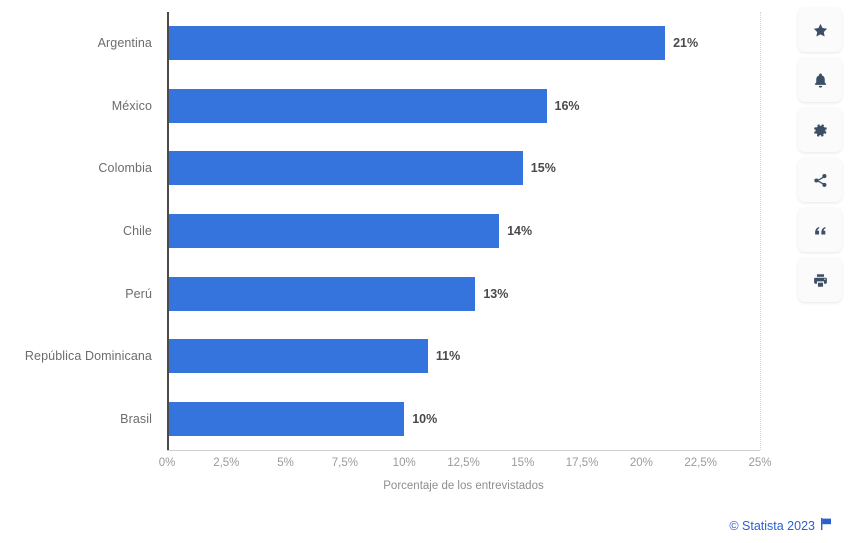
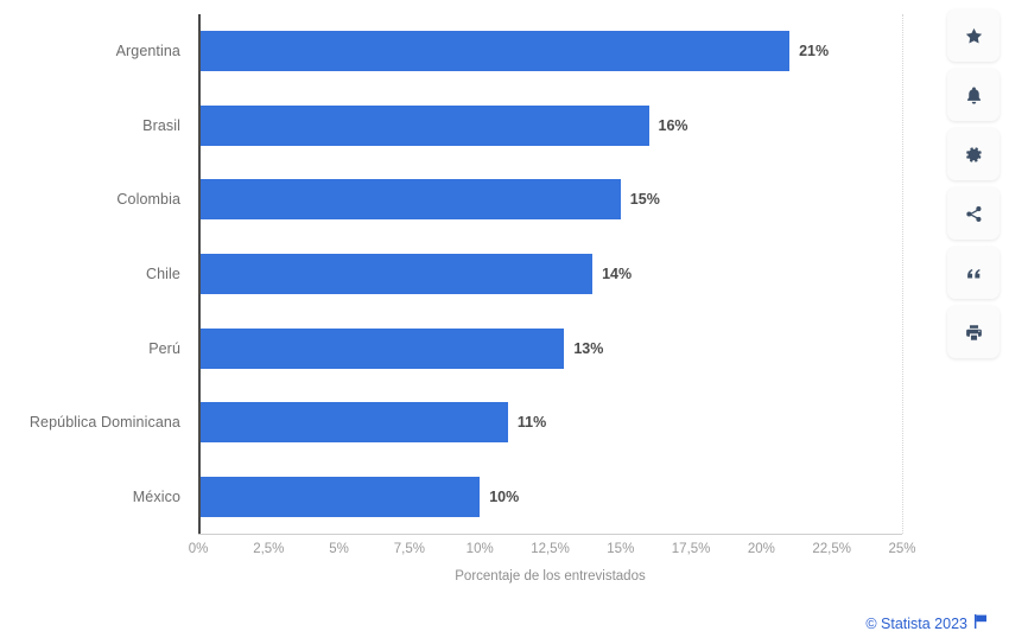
  Argentina
- México
+ Brasil
  Colombia
  Chile
  Perú
  República Dominicana
- Brasil
+ México
  21%
  16%
  15%
  14%
  13%
  11%
  10%
  0%
  2,5%
  5%
  7,5%
  10%
  12,5%
  15%
  17,5%
  20%
  22,5%
  25%
  Porcentaje de los entrevistados
  © Statista 2023
